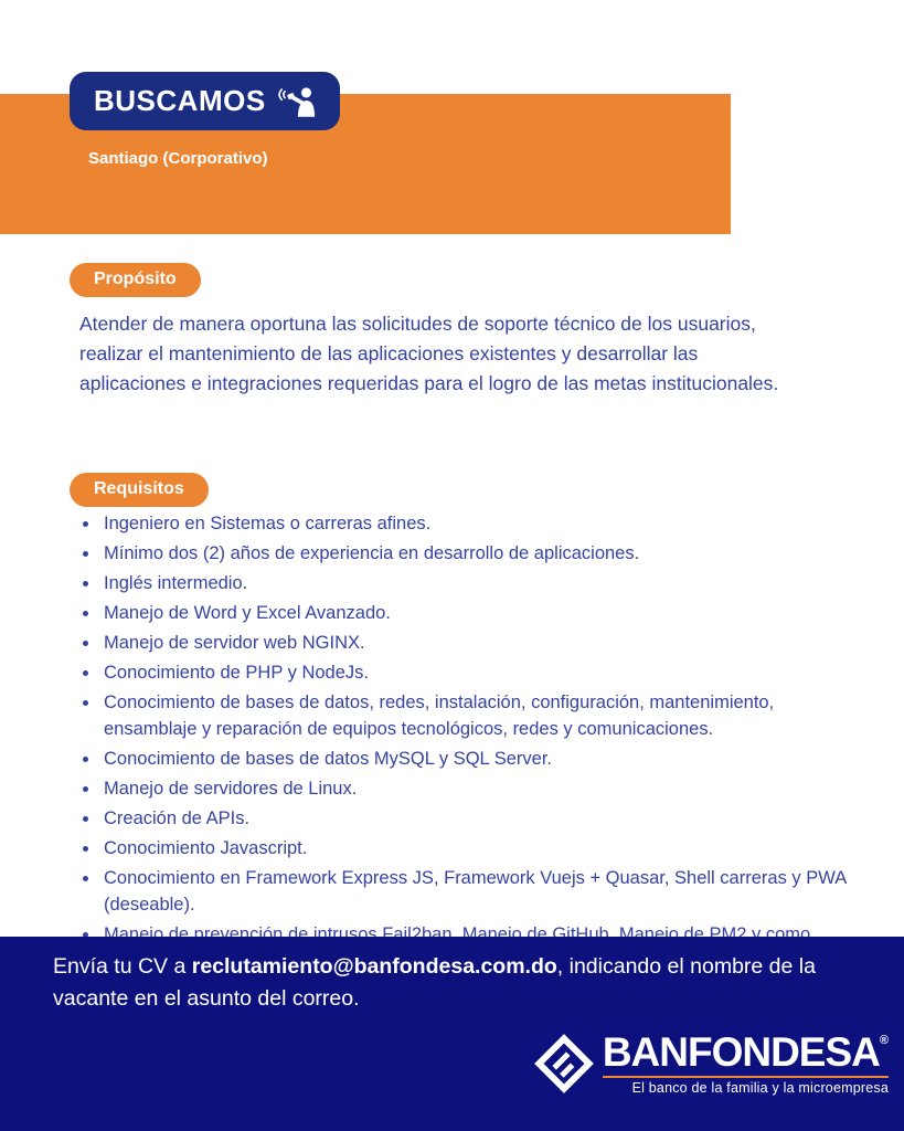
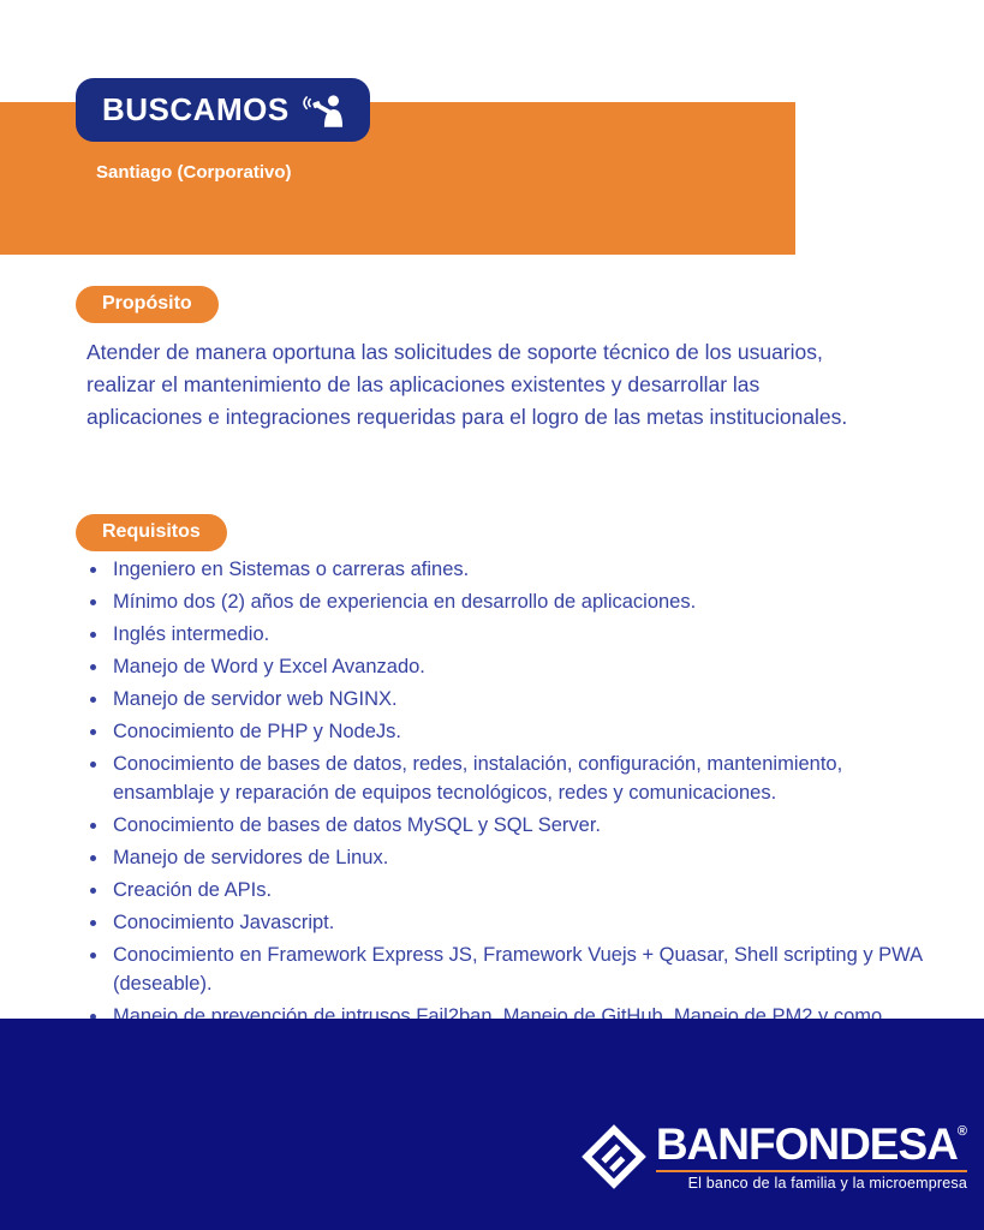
  Santiago (Corporativo)
  BUSCAMOS
  Propósito
  Atender de manera oportuna las solicitudes de soporte técnico de los usuarios, realizar el mantenimiento de las aplicaciones existentes y desarrollar las aplicaciones e integraciones requeridas para el logro de las metas institucionales.
  Requisitos
  Ingeniero en Sistemas o carreras afines.
  Mínimo dos (2) años de experiencia en desarrollo de aplicaciones.
  Inglés intermedio.
  Manejo de Word y Excel Avanzado.
  Manejo de servidor web NGINX.
  Conocimiento de PHP y NodeJs.
  Conocimiento de bases de datos, redes, instalación, configuración, mantenimiento, ensamblaje y reparación de equipos tecnológicos, redes y comunicaciones.
  Conocimiento de bases de datos MySQL y SQL Server.
  Manejo de servidores de Linux.
  Creación de APIs.
  Conocimiento Javascript.
- Conocimiento en Framework Express JS, Framework Vuejs + Quasar, Shell carreras y PWA (deseable).
+ Conocimiento en Framework Express JS, Framework Vuejs + Quasar, Shell scripting y PWA (deseable).
- Envía tu CV a reclutamiento@banfondesa.com.do, indicando el nombre de la vacante en el asunto del correo.
  BANFONDESA
  ®
  El banco de la familia y la microempresa
